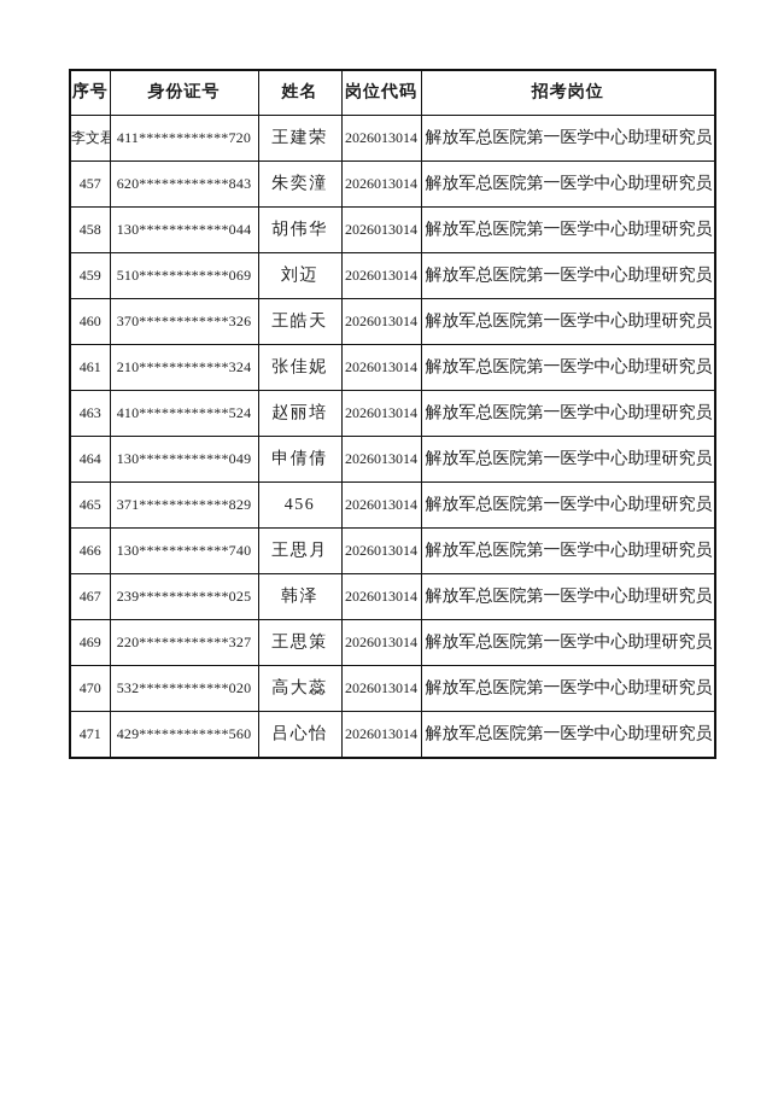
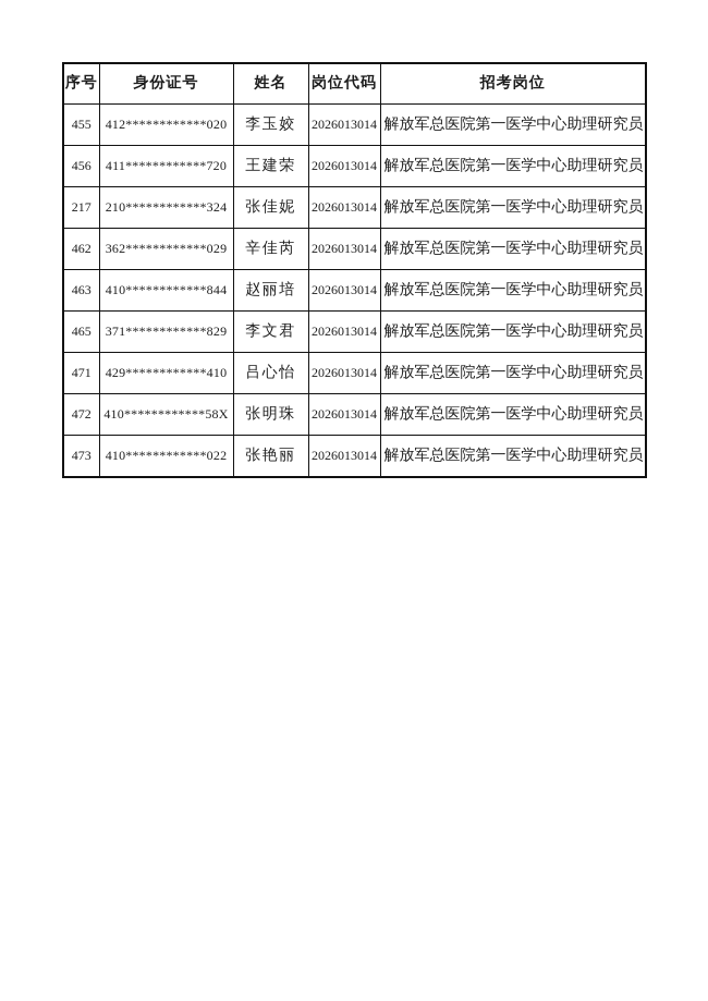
  序号	身份证号	姓名	岗位代码	招考岗位
+ 455	412************020	李玉姣	2026013014	解放军总医院第一医学中心助理研究员
- 李文君	411************720	王建荣	2026013014	解放军总医院第一医学中心助理研究员
+ 456	411************720	王建荣	2026013014	解放军总医院第一医学中心助理研究员
- 457	620************843	朱奕潼	2026013014	解放军总医院第一医学中心助理研究员
- 458	130************044	胡伟华	2026013014	解放军总医院第一医学中心助理研究员
- 459	510************069	刘迈	2026013014	解放军总医院第一医学中心助理研究员
- 460	370************326	王皓天	2026013014	解放军总医院第一医学中心助理研究员
- 461	210************324	张佳妮	2026013014	解放军总医院第一医学中心助理研究员
+ 217	210************324	张佳妮	2026013014	解放军总医院第一医学中心助理研究员
+ 462	362************029	辛佳芮	2026013014	解放军总医院第一医学中心助理研究员
- 463	410************524	赵丽培	2026013014	解放军总医院第一医学中心助理研究员
+ 463	410************844	赵丽培	2026013014	解放军总医院第一医学中心助理研究员
- 464	130************049	申倩倩	2026013014	解放军总医院第一医学中心助理研究员
- 465	371************829	456	2026013014	解放军总医院第一医学中心助理研究员
+ 465	371************829	李文君	2026013014	解放军总医院第一医学中心助理研究员
- 466	130************740	王思月	2026013014	解放军总医院第一医学中心助理研究员
- 467	239************025	韩泽	2026013014	解放军总医院第一医学中心助理研究员
- 469	220************327	王思策	2026013014	解放军总医院第一医学中心助理研究员
- 470	532************020	高大蕊	2026013014	解放军总医院第一医学中心助理研究员
- 471	429************560	吕心怡	2026013014	解放军总医院第一医学中心助理研究员
+ 471	429************410	吕心怡	2026013014	解放军总医院第一医学中心助理研究员
+ 472	410************58X	张明珠	2026013014	解放军总医院第一医学中心助理研究员
+ 473	410************022	张艳丽	2026013014	解放军总医院第一医学中心助理研究员
